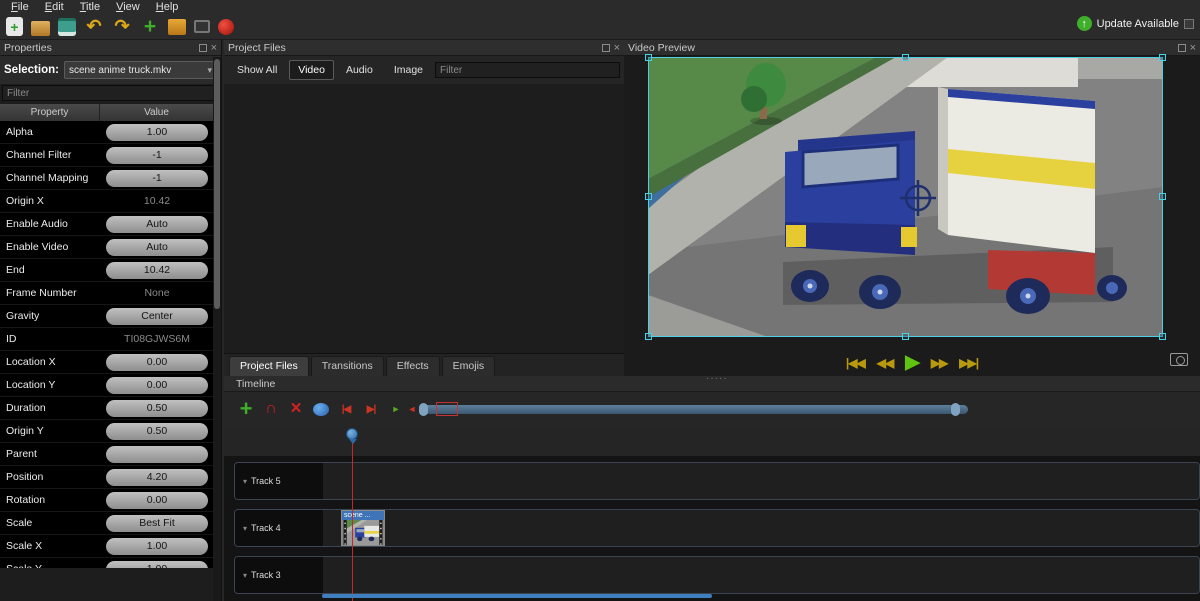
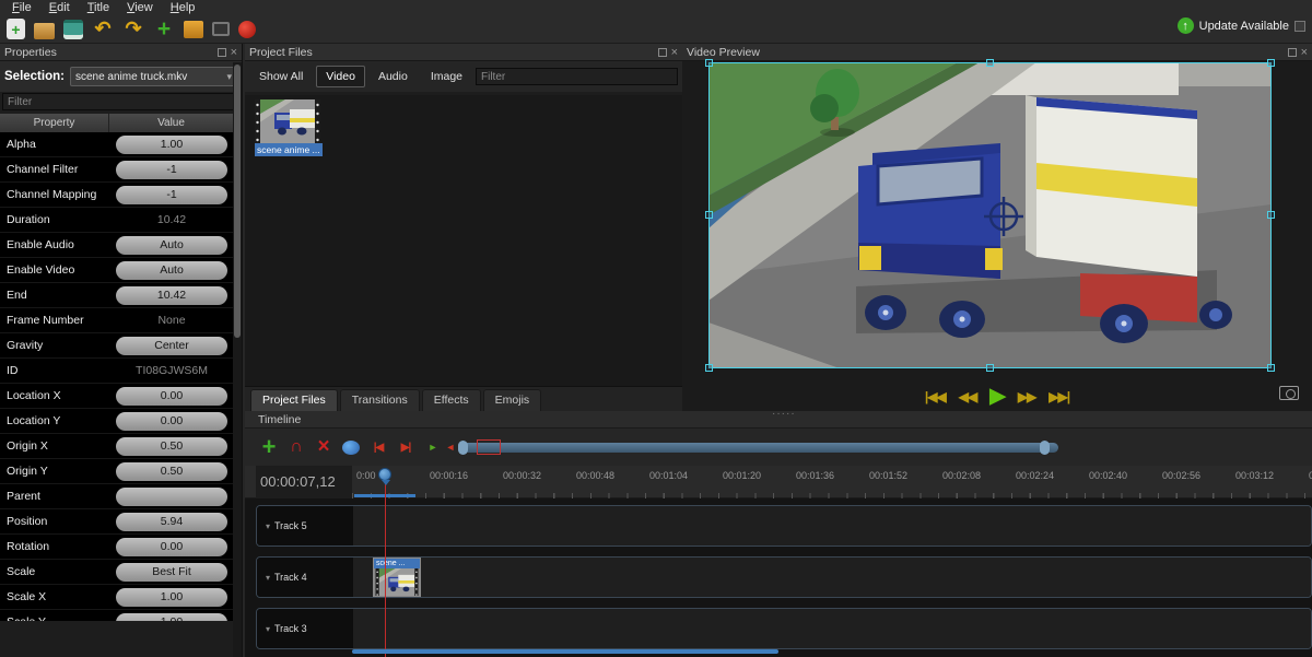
  File
  Edit
  Title
  View
  Help
  +
  ↶
  ↷
  +
  ↑
  Update Available
  Properties
  ×
  Selection:
  scene anime truck.mkv
  ▾
  Filter
  Property
  Value
  Alpha
  1.00
  Channel Filter
  -1
  Channel Mapping
  -1
- Origin X
+ Duration
  10.42
  Enable Audio
  Auto
  Enable Video
  Auto
  End
  10.42
  Frame Number
  None
  Gravity
  Center
  ID
  TI08GJWS6M
  Location X
  0.00
  Location Y
  0.00
- Duration
+ Origin X
  0.50
  Origin Y
  0.50
  Parent
  Position
- 4.20
+ 5.94
  Rotation
  0.00
  Scale
  Best Fit
  Scale X
  1.00
  Project Files
  ×
  Show All
  Video
  Audio
  Image
  Filter
+ scene anime ...
  Project Files
  Transitions
  Effects
  Emojis
  Video Preview
  ×
  |◀◀
  ◀◀
  ▶
  ▶▶
  ▶▶|
  Timeline
  ·····
  +
  ∩
  ×
  |◀
  ▶|
  ►
  ◄
+ 00:00:07,12
+ 0:00
+ 00:00:16
+ 00:00:32
+ 00:00:48
+ 00:01:04
+ 00:01:20
+ 00:01:36
+ 00:01:52
+ 00:02:08
+ 00:02:24
+ 00:02:40
+ 00:02:56
+ 00:03:12
  ▾
  Track 5
  ▾
  Track 4
  ▾
  Track 3
